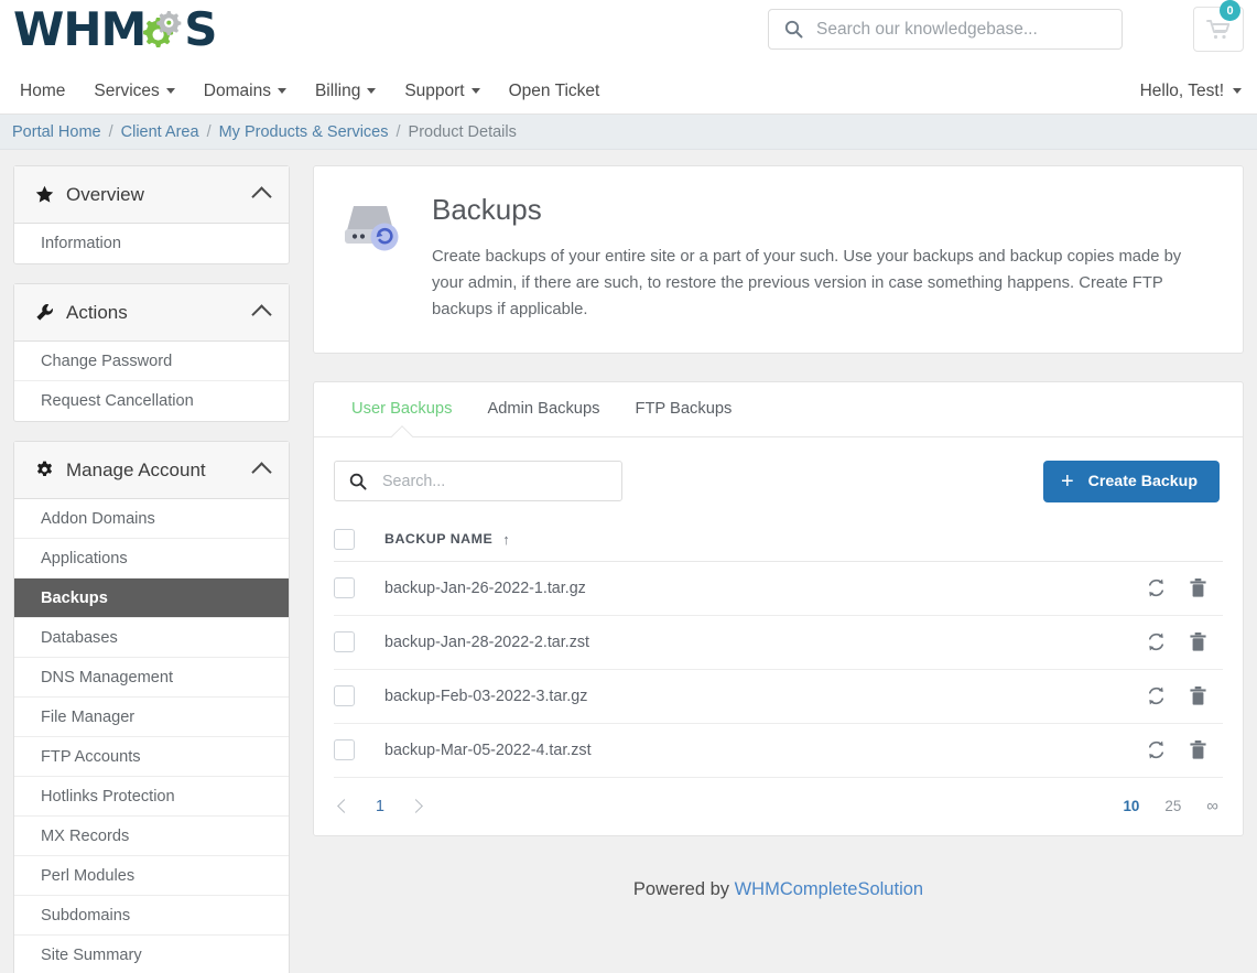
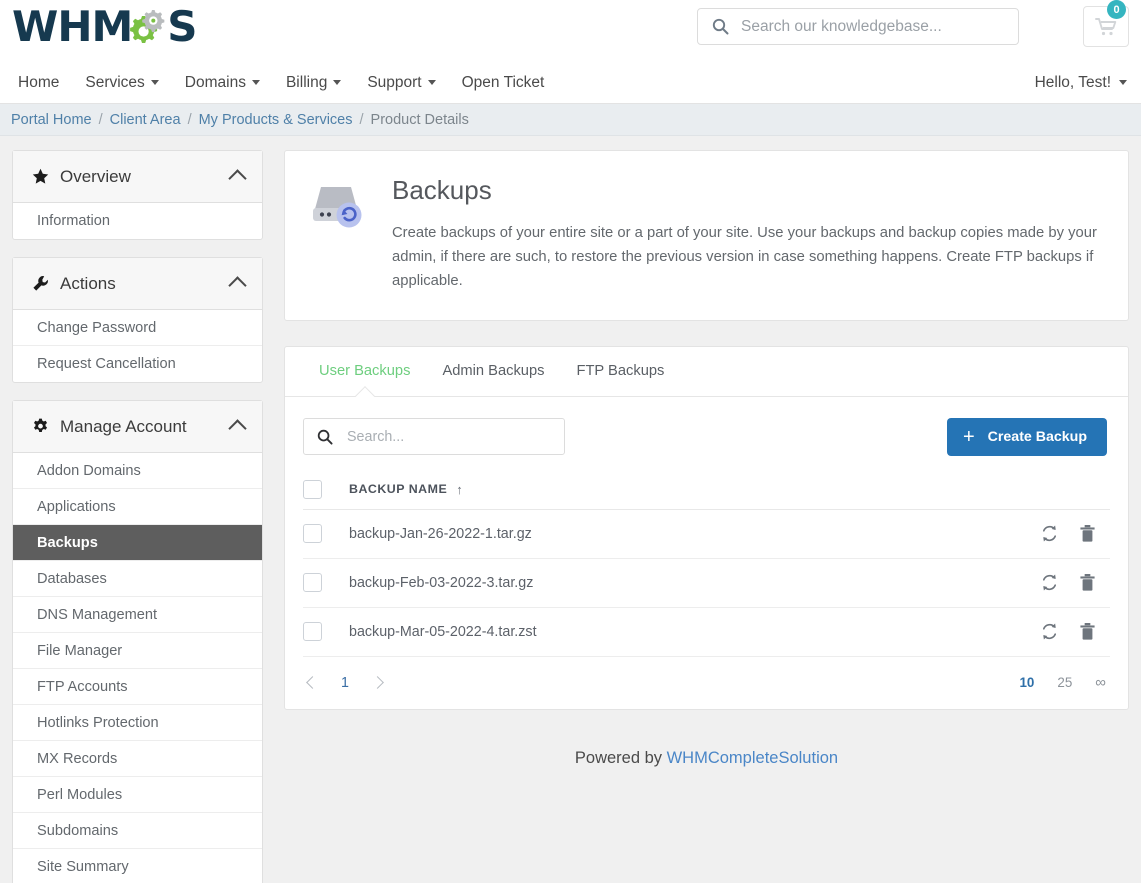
  WHM
  S
  Search our knowledgebase...
  0
  Home
  Services
  Domains
  Billing
  Support
  Open Ticket
  Hello, Test!
  Portal Home
  /
  Client Area
  /
  My Products & Services
  /
  Product Details
  Overview
  Information
  Actions
  Change Password
  Request Cancellation
  Manage Account
  Addon Domains
  Applications
  Backups
  Databases
  DNS Management
  File Manager
  FTP Accounts
  Hotlinks Protection
  MX Records
  Perl Modules
  Subdomains
  Site Summary
  Backups
- Create backups of your entire site or a part of your such. Use your backups and backup copies made by your admin, if there are such, to restore the previous version in case something happens. Create FTP backups if applicable.
+ Create backups of your entire site or a part of your site. Use your backups and backup copies made by your admin, if there are such, to restore the previous version in case something happens. Create FTP backups if applicable.
  User Backups
  Admin Backups
  FTP Backups
  Search...
  +
  Create Backup
  BACKUP NAME
  ↑
  backup-Jan-26-2022-1.tar.gz
- backup-Jan-28-2022-2.tar.zst
  backup-Feb-03-2022-3.tar.gz
  backup-Mar-05-2022-4.tar.zst
  1
  10
  25
  ∞
  Powered by WHMCompleteSolution
